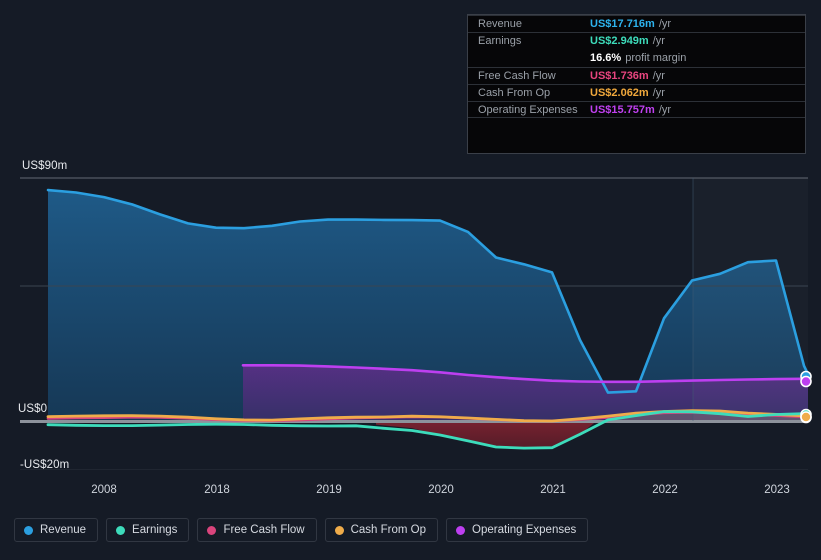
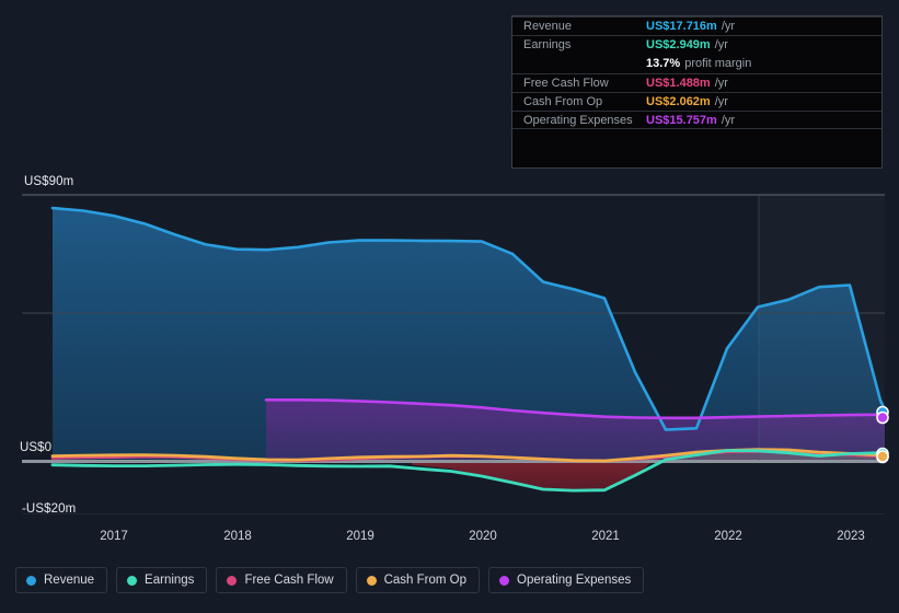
  US$90m
  US$0
  -US$20m
- 2008
+ 2017
  2018
  2019
  2020
  2021
  2022
  2023
  Revenue
  US$17.716m
  /yr
  Earnings
  US$2.949m
  /yr
- 16.6%
+ 13.7%
  profit margin
  Free Cash Flow
- US$1.736m
+ US$1.488m
  /yr
  Cash From Op
  US$2.062m
  /yr
  Operating Expenses
  US$15.757m
  /yr
  Revenue
  Earnings
  Free Cash Flow
  Cash From Op
  Operating Expenses
